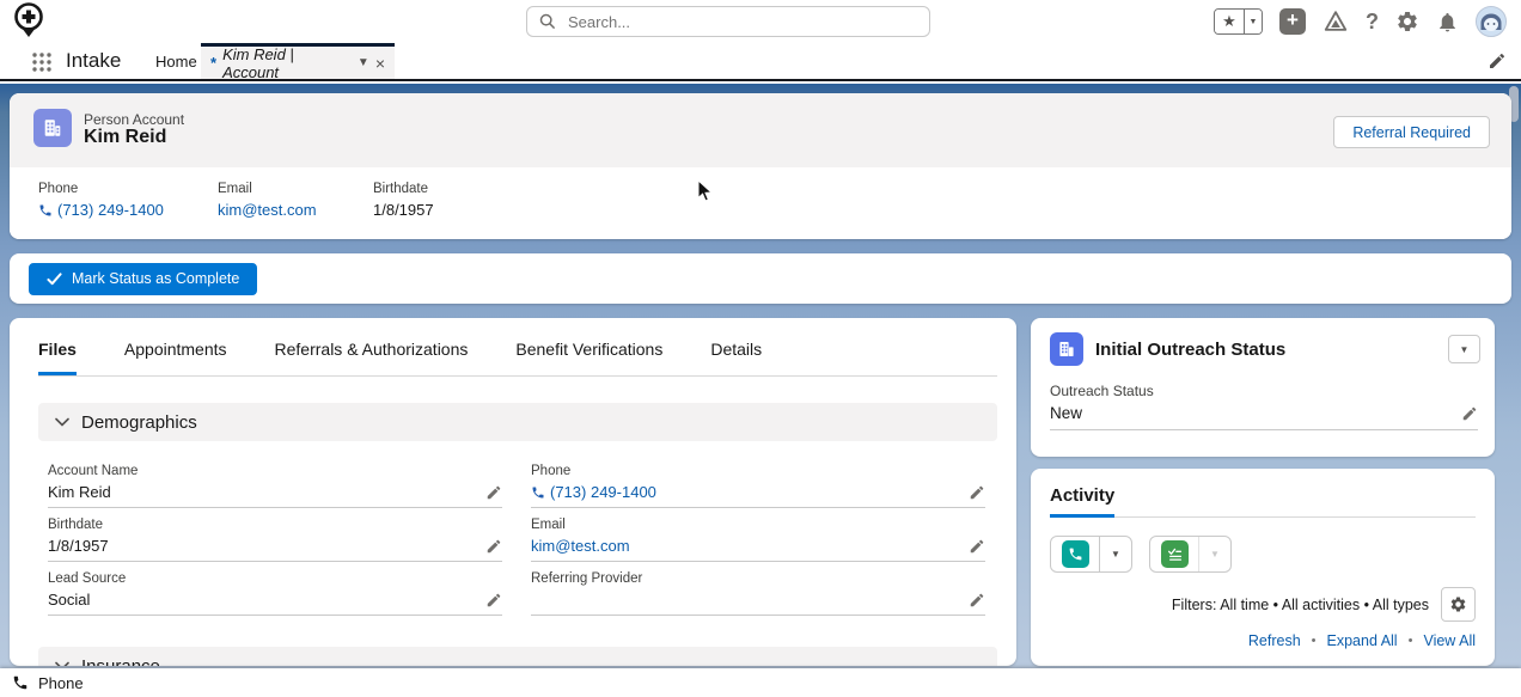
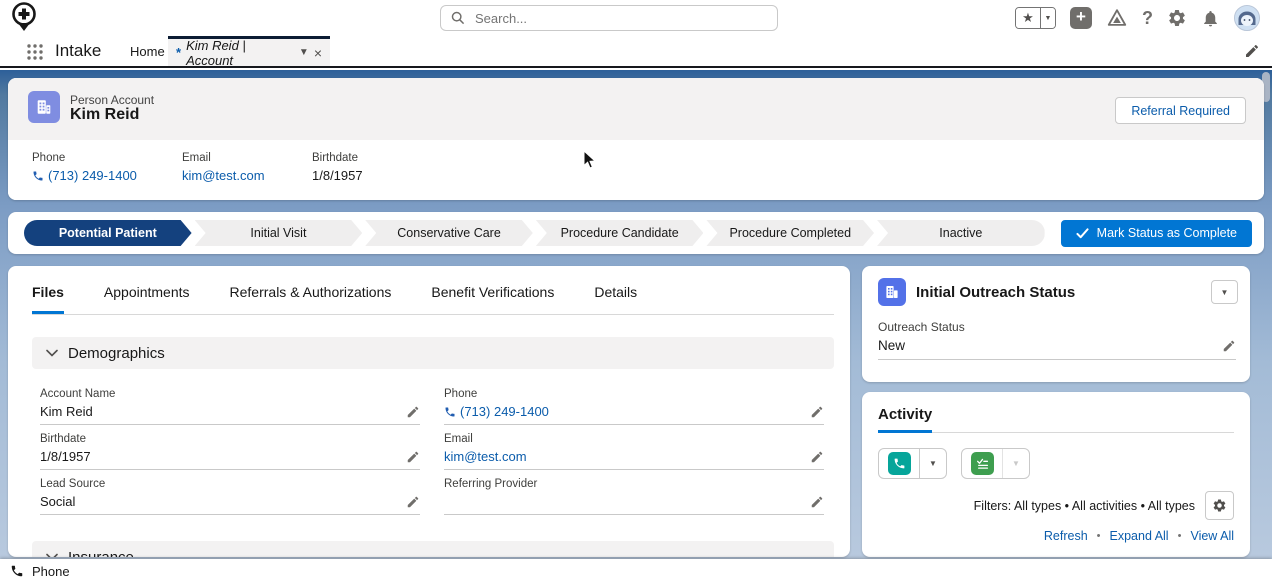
  Search...
  ★
  +
  ?
  Intake
  Home
  *
  Kim Reid | Account
  ▼
  ×
  Person Account
  Kim Reid
  Referral Required
  Phone
  (713) 249-1400
  Email
  kim@test.com
  Birthdate
  1/8/1957
+ Potential Patient
+ Initial Visit
+ Conservative Care
+ Procedure Candidate
+ Procedure Completed
+ Inactive
  Mark Status as Complete
  Files
  Appointments
  Referrals & Authorizations
  Benefit Verifications
  Details
  Demographics
  Account Name
  Kim Reid
  Phone
  (713) 249-1400
  Birthdate
  1/8/1957
  Email
  kim@test.com
  Lead Source
  Social
  Referring Provider
  Initial Outreach Status
  ▼
  Outreach Status
  New
  Activity
  ▼
  ▼
- Filters: All time • All activities • All types
+ Filters: All types • All activities • All types
  Refresh
  •
  Expand All
  •
  View All
  Phone
